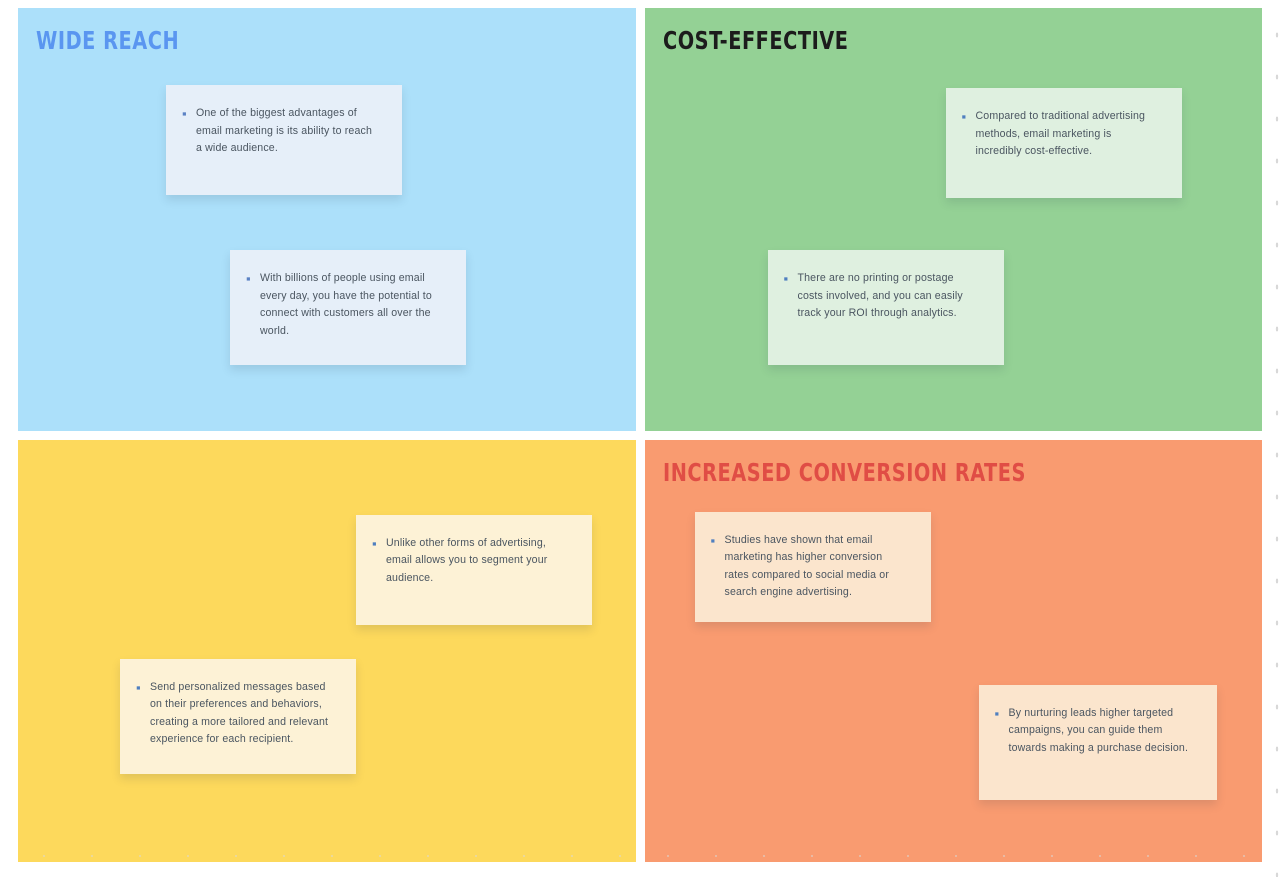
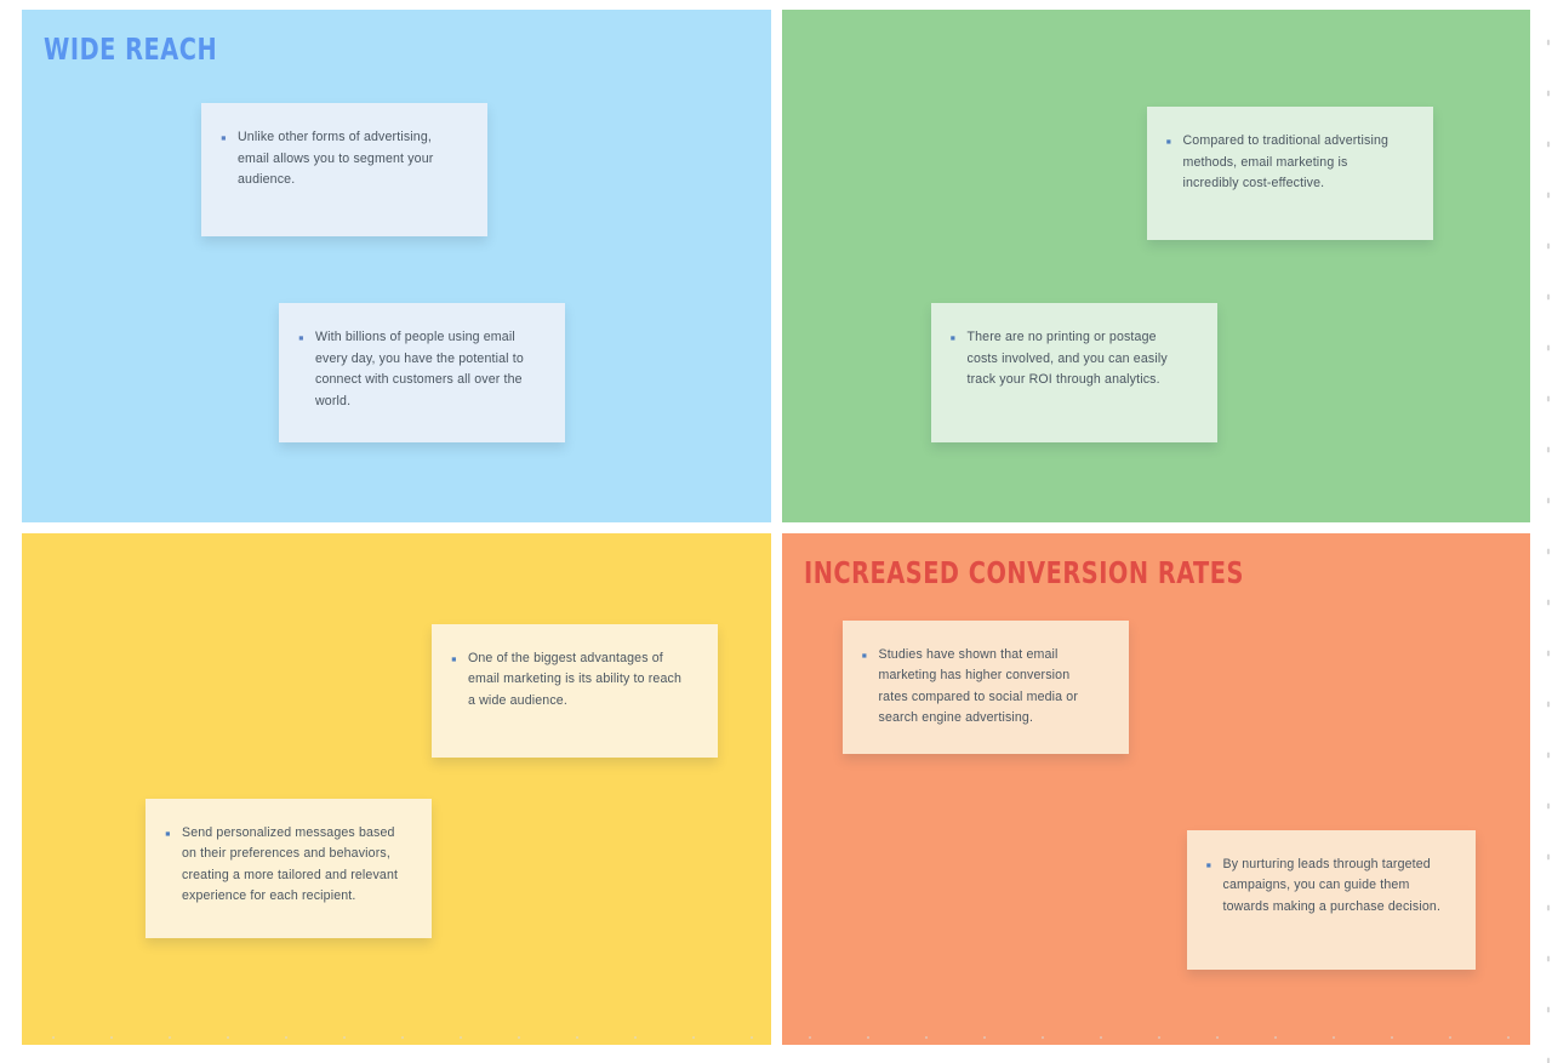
  WIDE REACH
  ▪
- One of the biggest advantages of email marketing is its ability to reach a wide audience.
+ Unlike other forms of advertising, email allows you to segment your audience.
  ▪
  With billions of people using email every day, you have the potential to connect with customers all over the world.
- COST-EFFECTIVE
  ▪
  Compared to traditional advertising methods, email marketing is incredibly cost-effective.
  ▪
  There are no printing or postage costs involved, and you can easily track your ROI through analytics.
  ▪
- Unlike other forms of advertising, email allows you to segment your audience.
+ One of the biggest advantages of email marketing is its ability to reach a wide audience.
  ▪
  Send personalized messages based on their preferences and behaviors, creating a more tailored and relevant experience for each recipient.
  INCREASED CONVERSION RATES
  ▪
  Studies have shown that email marketing has higher conversion rates compared to social media or search engine advertising.
  ▪
- By nurturing leads higher targeted campaigns, you can guide them towards making a purchase decision.
+ By nurturing leads through targeted campaigns, you can guide them towards making a purchase decision.
